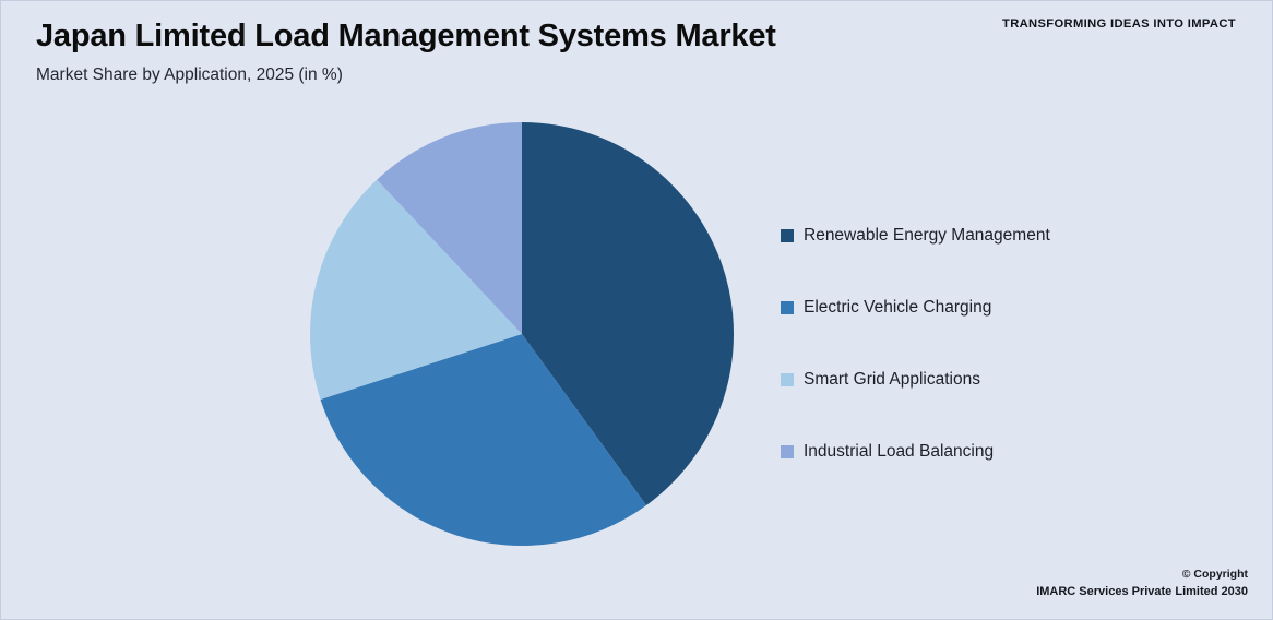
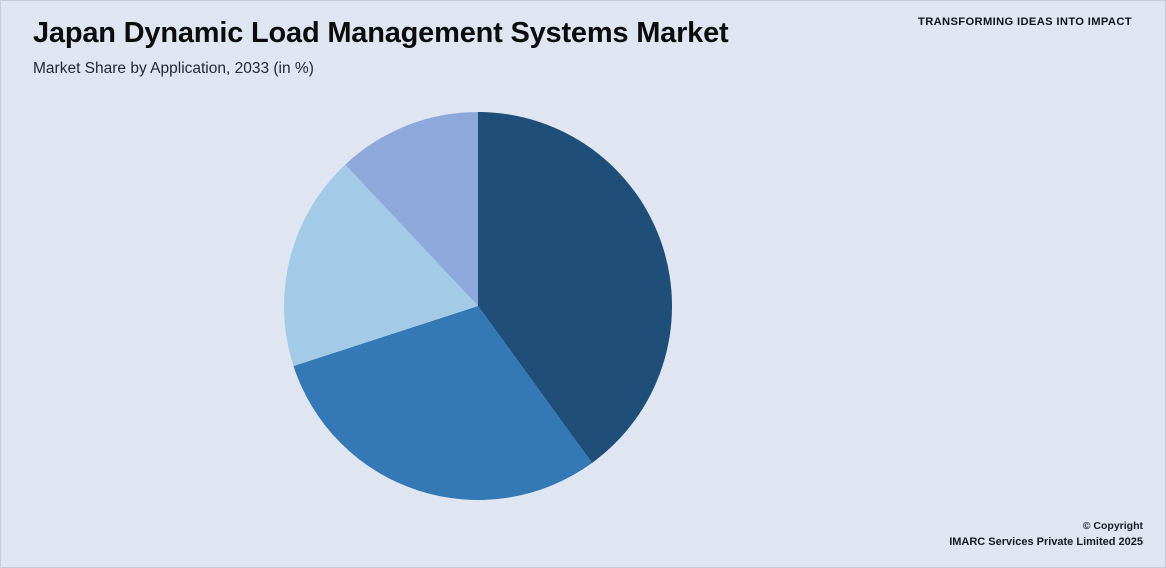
- Japan Limited Load Management Systems Market
+ Japan Dynamic Load Management Systems Market
- Market Share by Application, 2025 (in %)
+ Market Share by Application, 2033 (in %)
  TRANSFORMING IDEAS INTO IMPACT
- Renewable Energy Management
- Electric Vehicle Charging
- Smart Grid Applications
- Industrial Load Balancing
  © Copyright
- IMARC Services Private Limited 2030
+ IMARC Services Private Limited 2025
